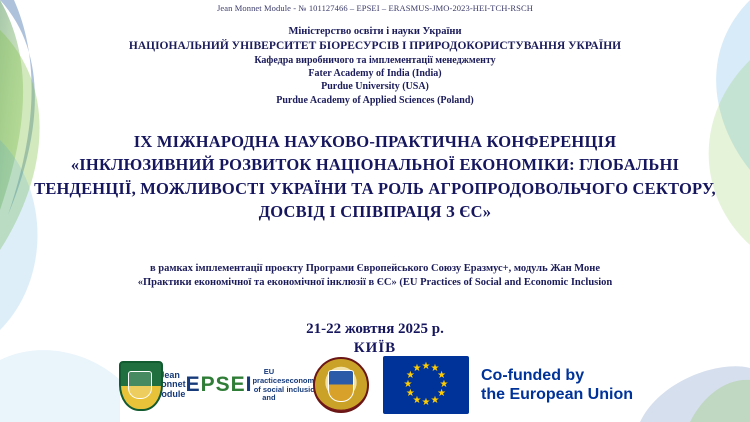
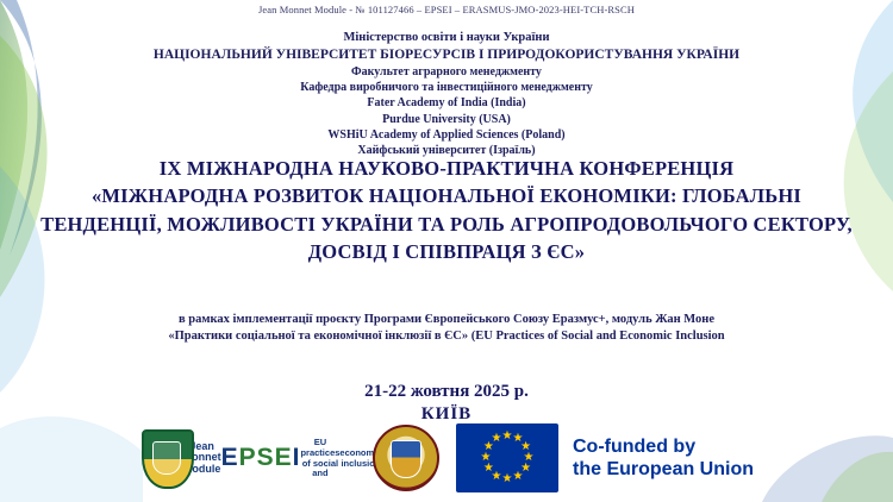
  Jean Monnet Module - № 101127466 – EPSEI – ERASMUS-JMO-2023-HEI-TCH-RSCH
  Міністерство освіти і науки України
  НАЦІОНАЛЬНИЙ УНІВЕРСИТЕТ БІОРЕСУРСІВ І ПРИРОДОКОРИСТУВАННЯ УКРАЇНИ
+ Факультет аграрного менеджменту
- Кафедра виробничого та імплементації менеджменту
+ Кафедра виробничого та інвестиційного менеджменту
  Fater Academy of India (India)
  Purdue University (USA)
- Purdue Academy of Applied Sciences (Poland)
+ WSHiU Academy of Applied Sciences (Poland)
+ Хайфський університет (Ізраїль)
  IX МІЖНАРОДНА НАУКОВО-ПРАКТИЧНА КОНФЕРЕНЦІЯ
- «ІНКЛЮЗИВНИЙ РОЗВИТОК НАЦІОНАЛЬНОЇ ЕКОНОМІКИ: ГЛОБАЛЬНІ
+ «МІЖНАРОДНА РОЗВИТОК НАЦІОНАЛЬНОЇ ЕКОНОМІКИ: ГЛОБАЛЬНІ
  ТЕНДЕНЦІЇ, МОЖЛИВОСТІ УКРАЇНИ ТА РОЛЬ АГРОПРОДОВОЛЬЧОГО СЕКТОРУ,
  ДОСВІД І СПІВПРАЦЯ З ЄС»
  в рамках імплементації проєкту Програми Європейського Союзу Еразмус+, модуль Жан Моне
- «Практики економічної та економічної інклюзії в ЄС» (EU Practices of Social and Economic Inclusion
+ «Практики соціальної та економічної інклюзії в ЄС» (EU Practices of Social and Economic Inclusion
  21-22 жовтня 2025 р.
  КИЇВ
  ean onnet odule
  EPSEI
  EU practices of social and
  econom inclusi
  ★
  ★
  ★
  ★
  ★
  ★
  ★
  ★
  ★
  ★
  ★
  ★
  Co-funded by
  the European Union
